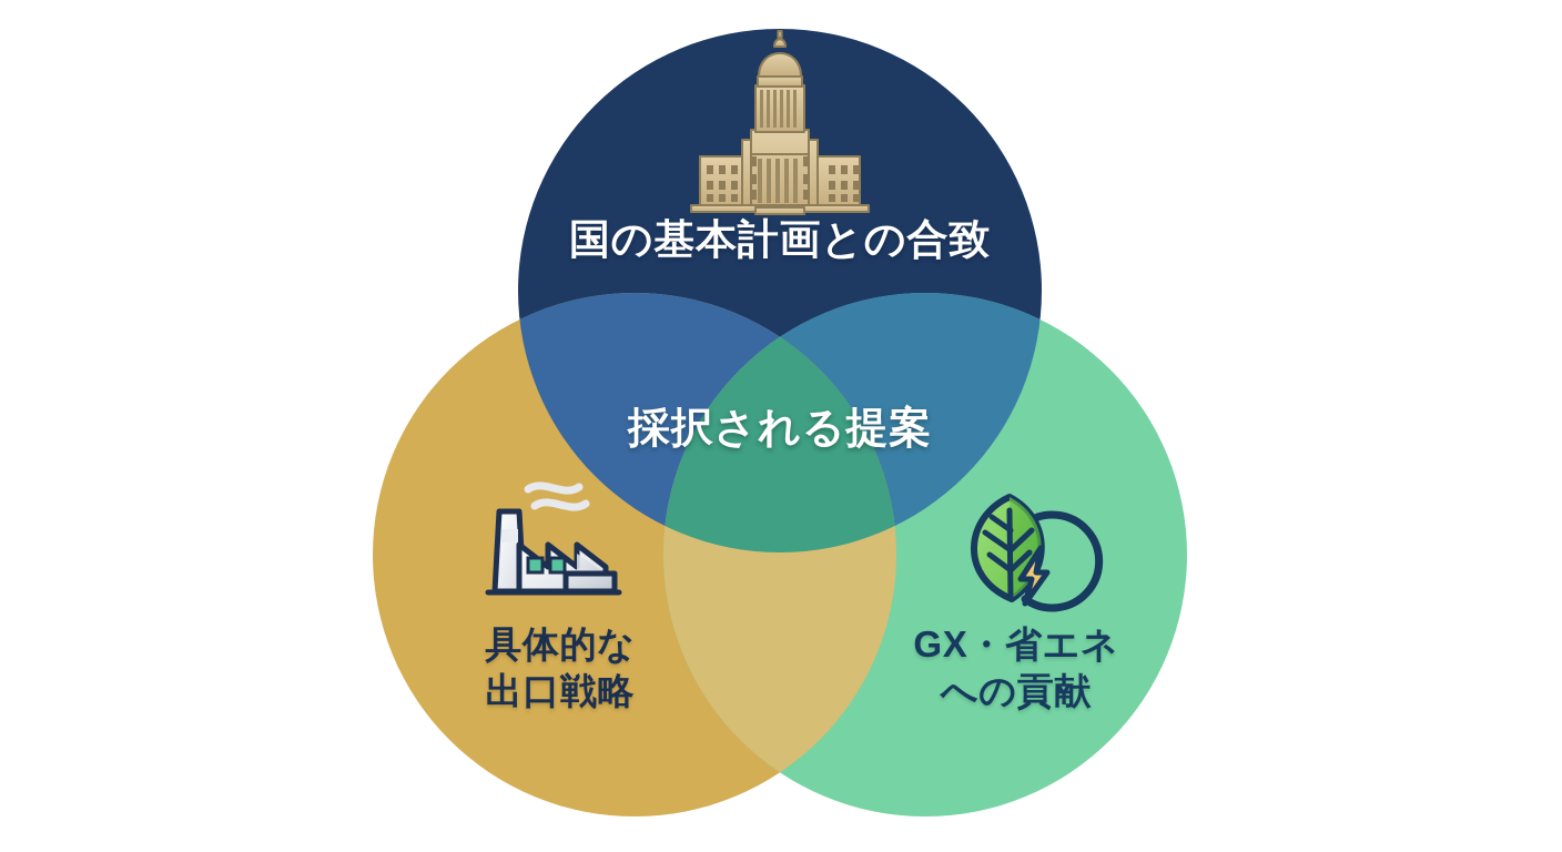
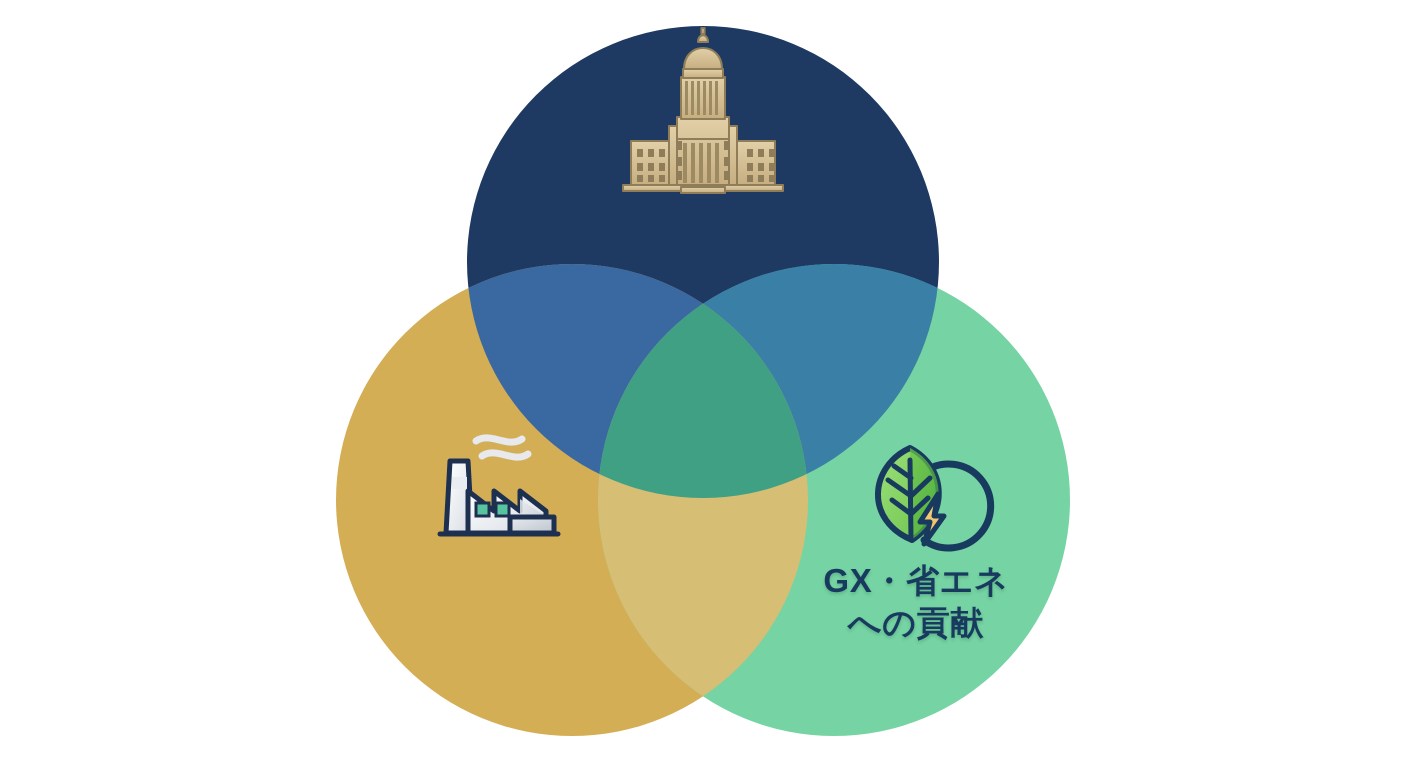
- 国の基本計画との合致
- 採択される提案
- 具体的な 出口戦略
  GX・省エネ への貢献
